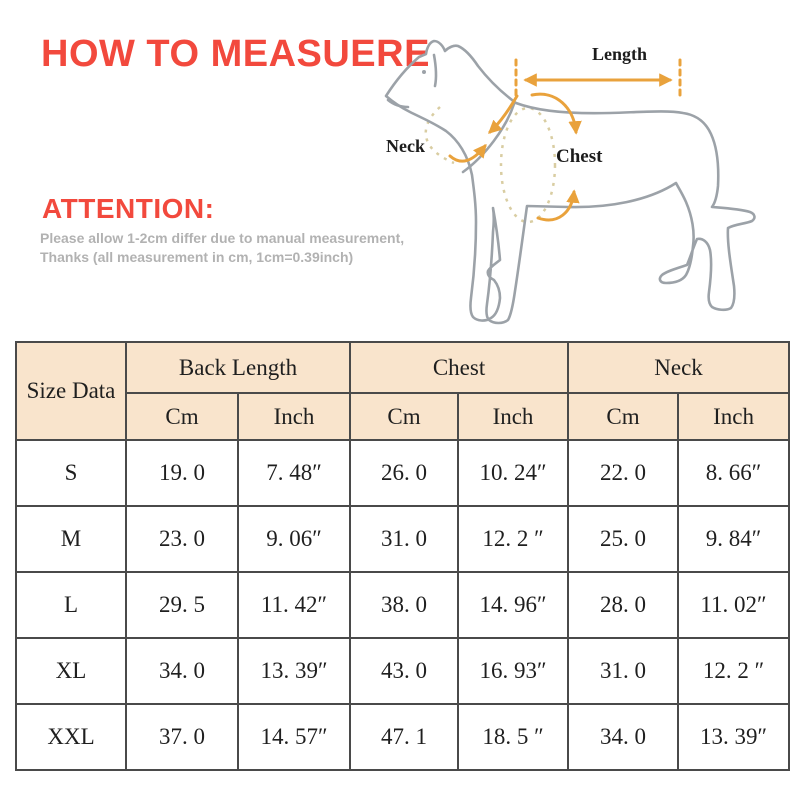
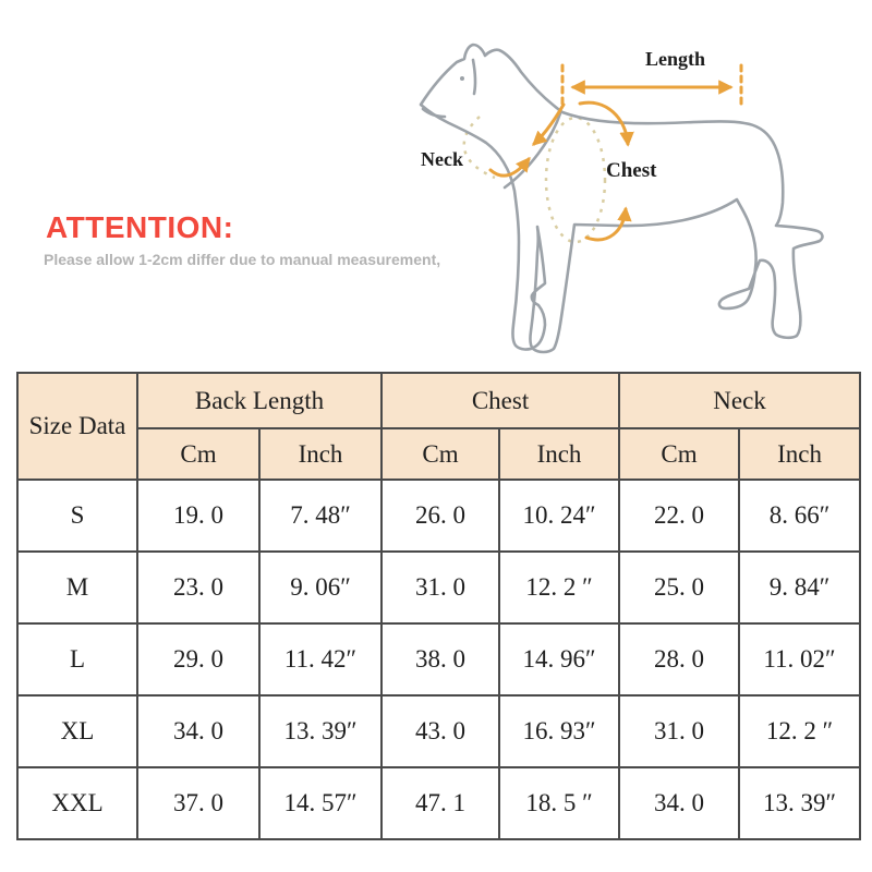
- HOW TO MEASUERE
  ATTENTION:
  Please allow 1-2cm differ due to manual measurement,
- Thanks (all measurement in cm, 1cm=0.39inch)
  Length
  Neck
  Chest
  Size Data	Back Length	Chest	Neck
  Cm	Inch	Cm	Inch	Cm	Inch
  S	19. 0	7. 48″	26. 0	10. 24″	22. 0	8. 66″
  M	23. 0	9. 06″	31. 0	12. 2 ″	25. 0	9. 84″
- L	29. 5	11. 42″	38. 0	14. 96″	28. 0	11. 02″
+ L	29. 0	11. 42″	38. 0	14. 96″	28. 0	11. 02″
  XL	34. 0	13. 39″	43. 0	16. 93″	31. 0	12. 2 ″
  XXL	37. 0	14. 57″	47. 1	18. 5 ″	34. 0	13. 39″
